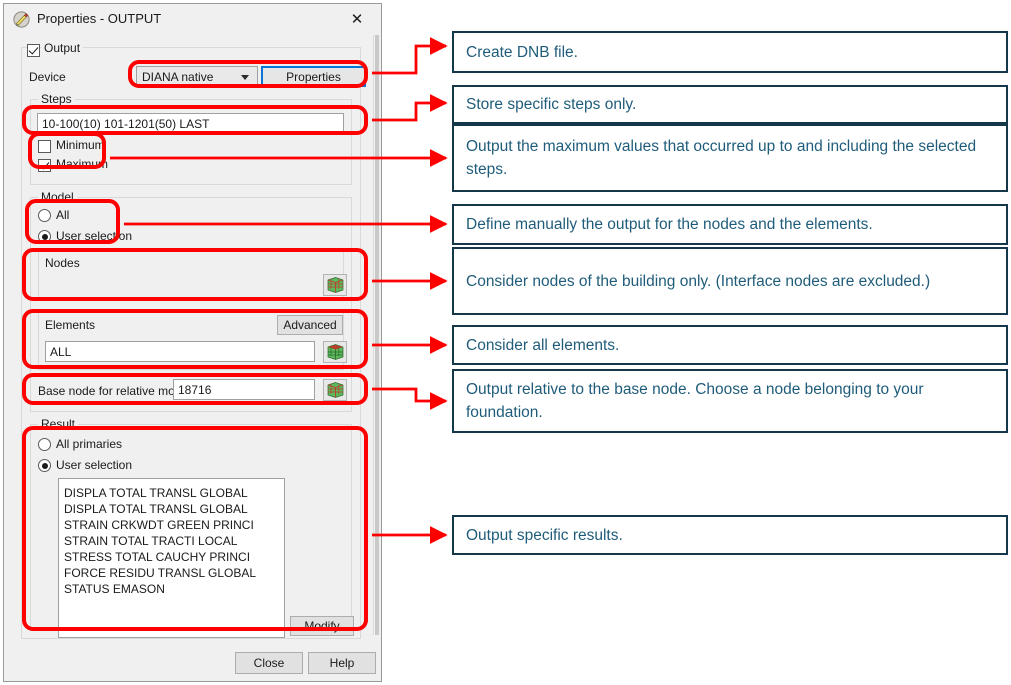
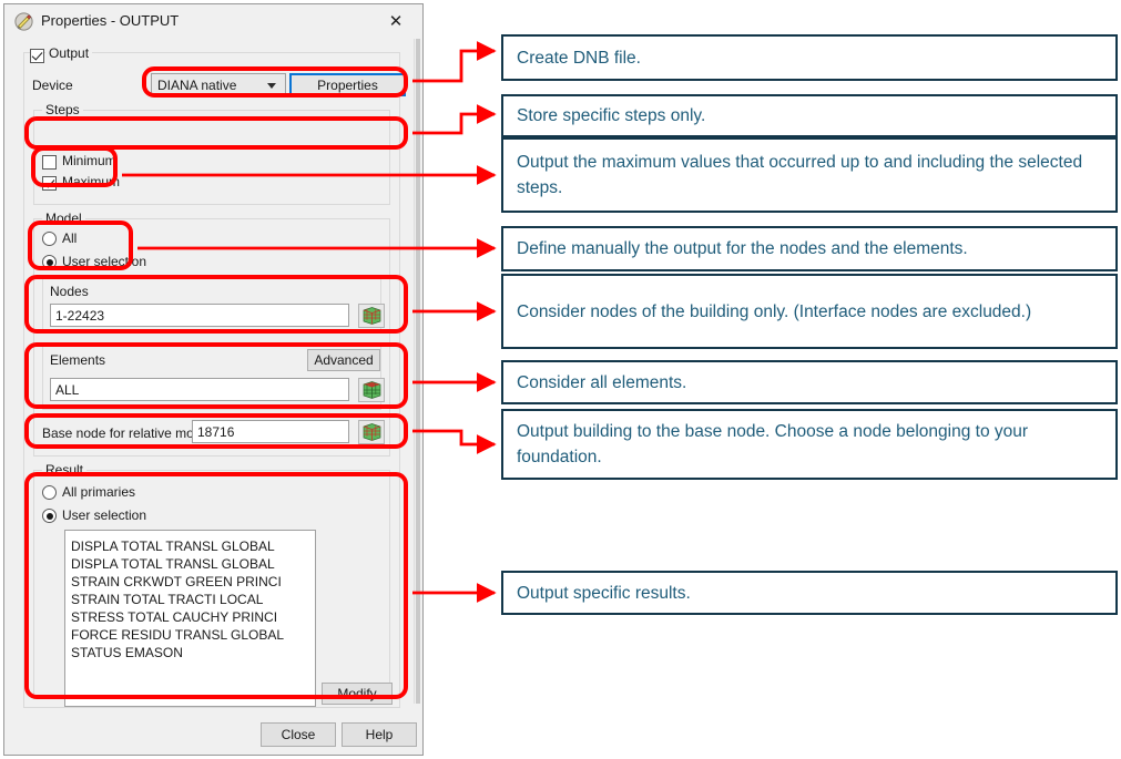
  Properties - OUTPUT
  ✕
  Output
  Device
  DIANA native
  Properties
  Steps
- 10-100(10) 101-1201(50) LAST
  Minimum
  Maximum
  Model
  All
  User selection
  Nodes
+ 1-22423
  Elements
  Advanced
  ALL
  Base node for relative mo
  18716
  Result
  All primaries
  User selection
  DISPLA TOTAL TRANSL GLOBAL
  DISPLA TOTAL TRANSL GLOBAL
  STRAIN CRKWDT GREEN PRINCI
  STRAIN TOTAL TRACTI LOCAL
  STRESS TOTAL CAUCHY PRINCI
  FORCE RESIDU TRANSL GLOBAL
  STATUS EMASON
  Modify
  Close
  Help
  Create DNB file.
  Store specific steps only.
  Output the maximum values that occurred up to and including the selected steps.
  Define manually the output for the nodes and the elements.
  Consider nodes of the building only. (Interface nodes are excluded.)
  Consider all elements.
- Output relative to the base node. Choose a node belonging to your foundation.
+ Output building to the base node. Choose a node belonging to your foundation.
  Output specific results.
